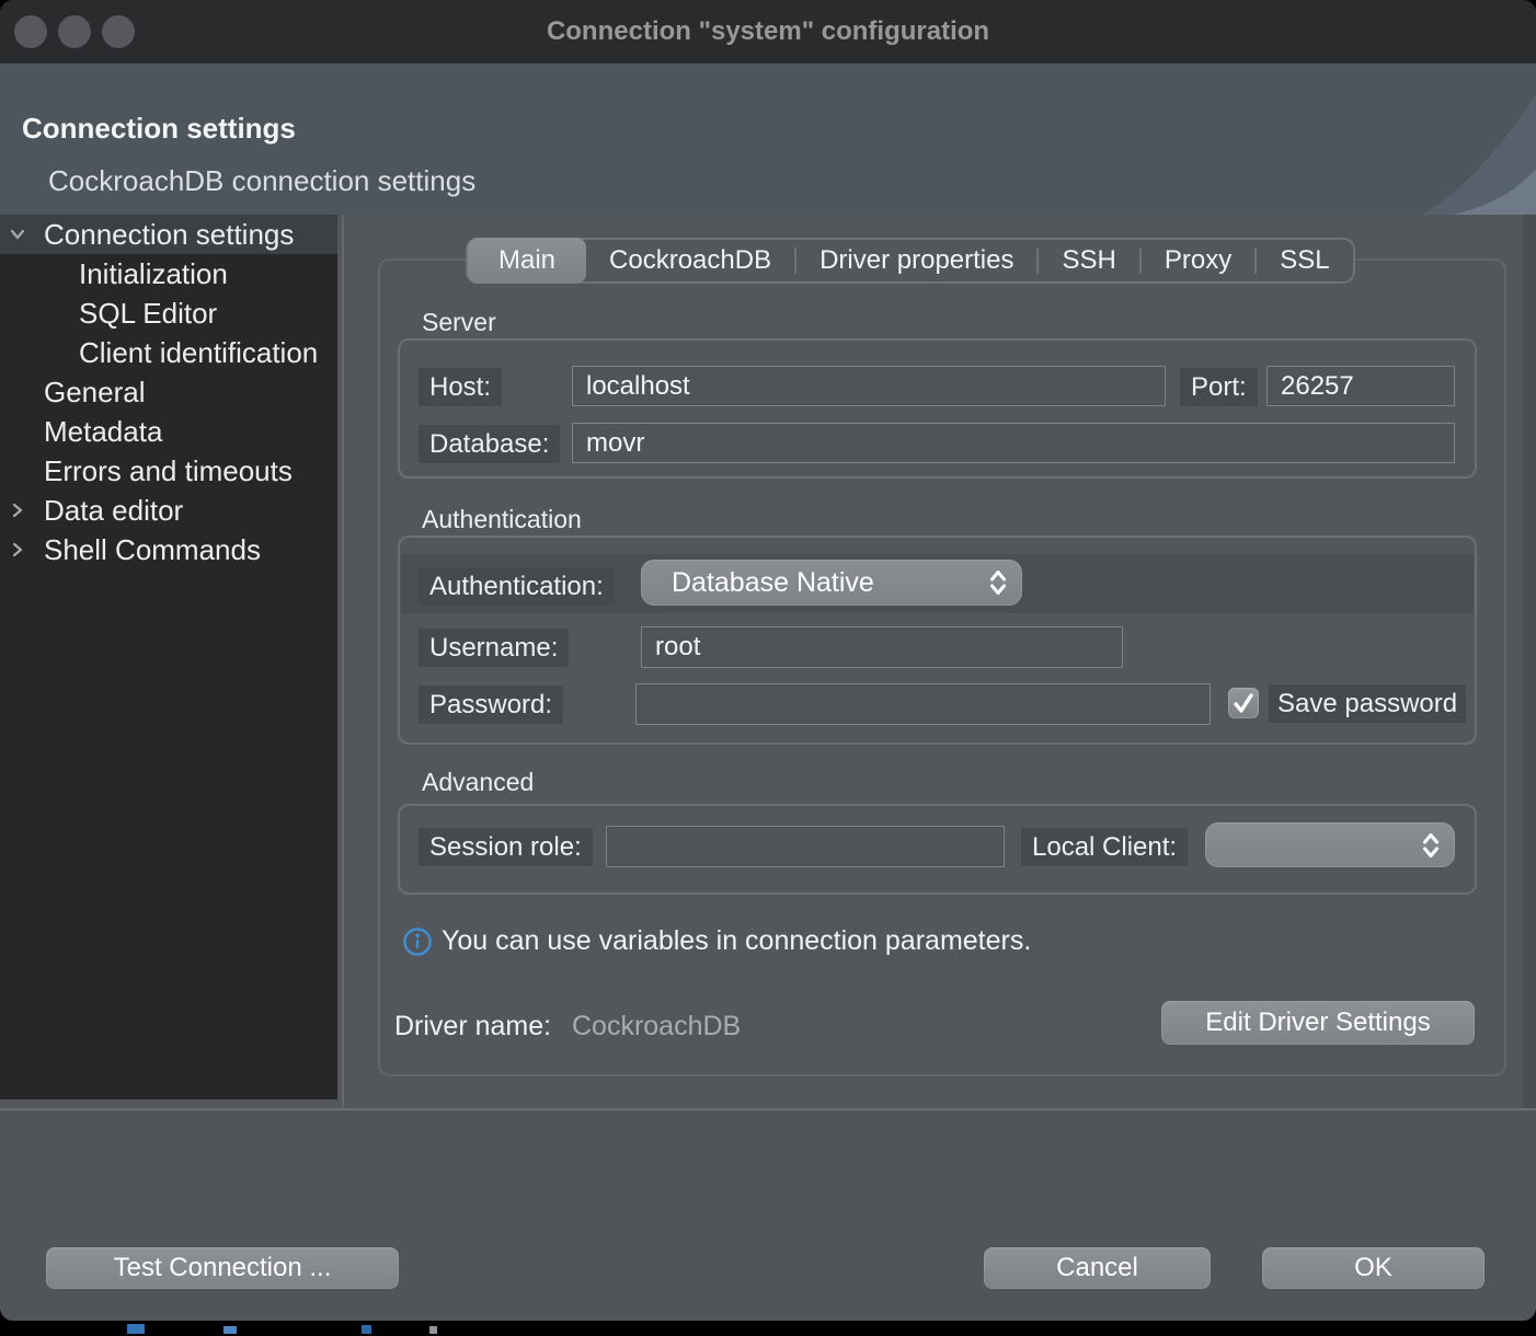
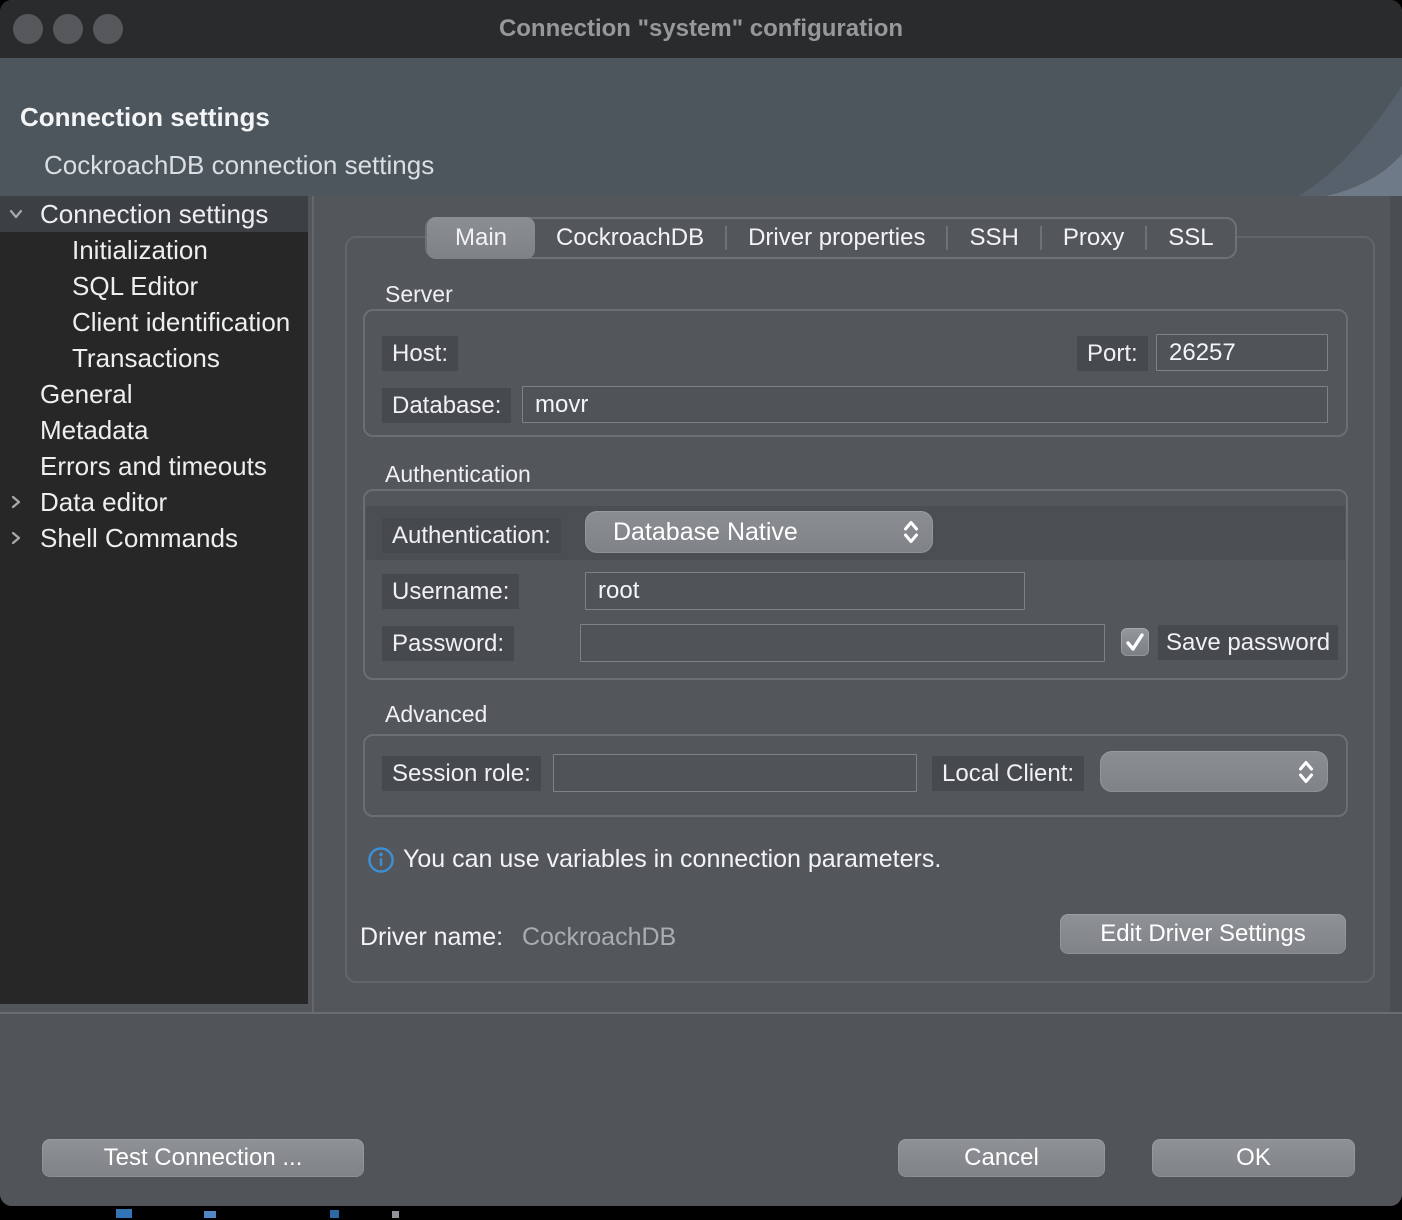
  Connection "system" configuration
  Connection settings
  CockroachDB connection settings
  Connection settings
  Initialization
  SQL Editor
  Client identification
+ Transactions
  General
  Metadata
  Errors and timeouts
  Data editor
  Shell Commands
  Main
  CockroachDB
  Driver properties
  SSH
  Proxy
  SSL
  Server
  Host:
- localhost
  Port:
  26257
  Database:
  movr
  Authentication
  Authentication:
  Database Native
  Username:
  root
  Password:
  Save password
  Advanced
  Session role:
  Local Client:
  You can use variables in connection parameters.
  Driver name:
  CockroachDB
  Edit Driver Settings
  Test Connection ...
  Cancel
  OK
